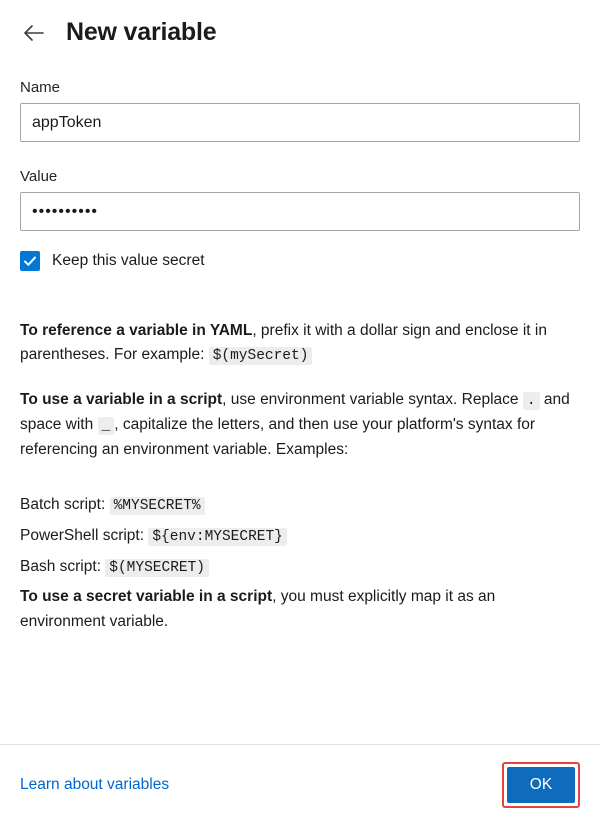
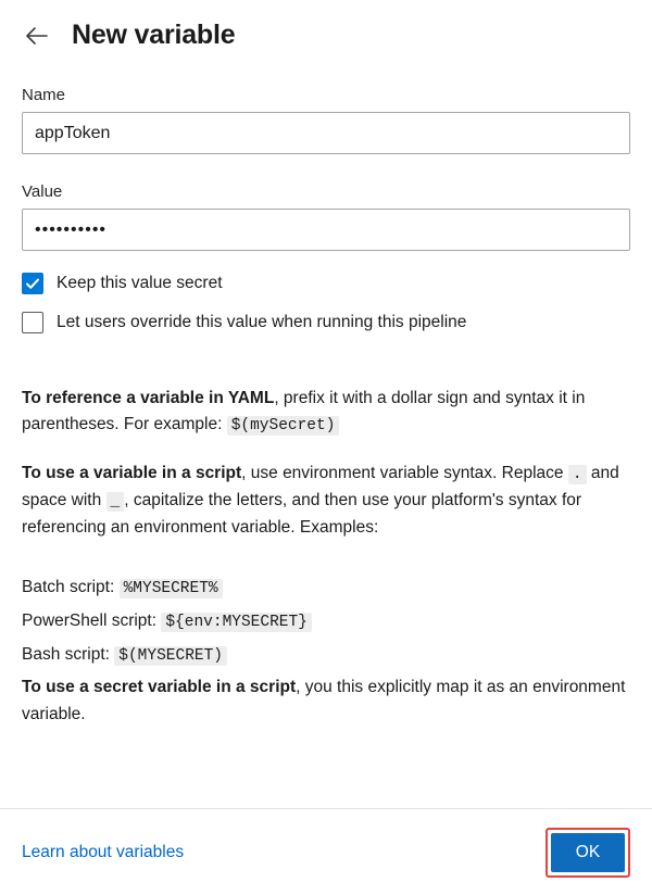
  New variable
  Name
  appToken
  Value
  ••••••••••
  Keep this value secret
+ Let users override this value when running this pipeline
- To reference a variable in YAML, prefix it with a dollar sign and enclose it in parentheses. For example: $(mySecret)
+ To reference a variable in YAML, prefix it with a dollar sign and syntax it in parentheses. For example: $(mySecret)
  To use a variable in a script, use environment variable syntax. Replace . and space with _ , capitalize the letters, and then use your platform's syntax for referencing an environment variable. Examples:
  Batch script: %MYSECRET%
  PowerShell script: ${env:MYSECRET}
  Bash script: $(MYSECRET)
- To use a secret variable in a script, you must explicitly map it as an environment variable.
+ To use a secret variable in a script, you this explicitly map it as an environment variable.
  Learn about variables
  OK
